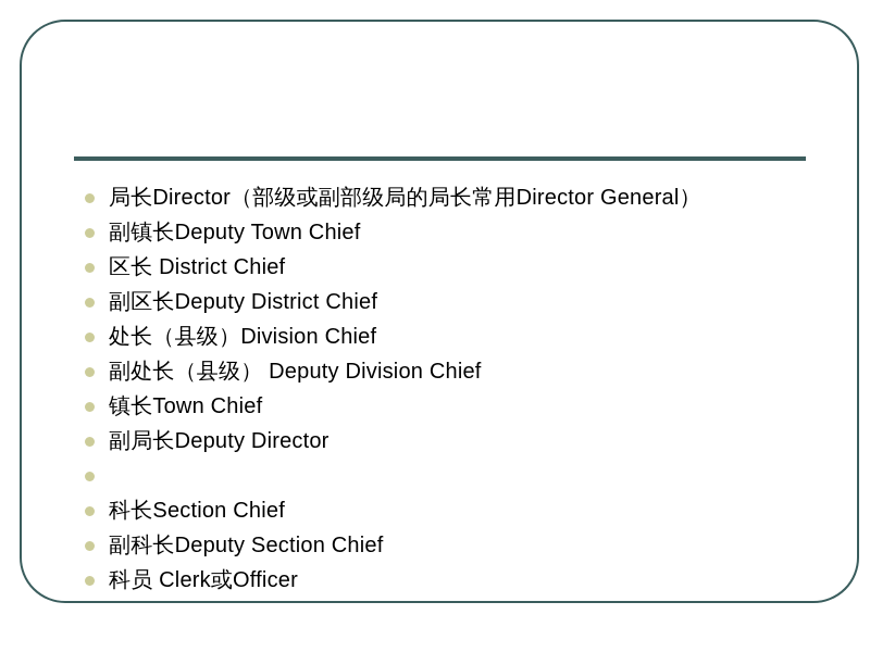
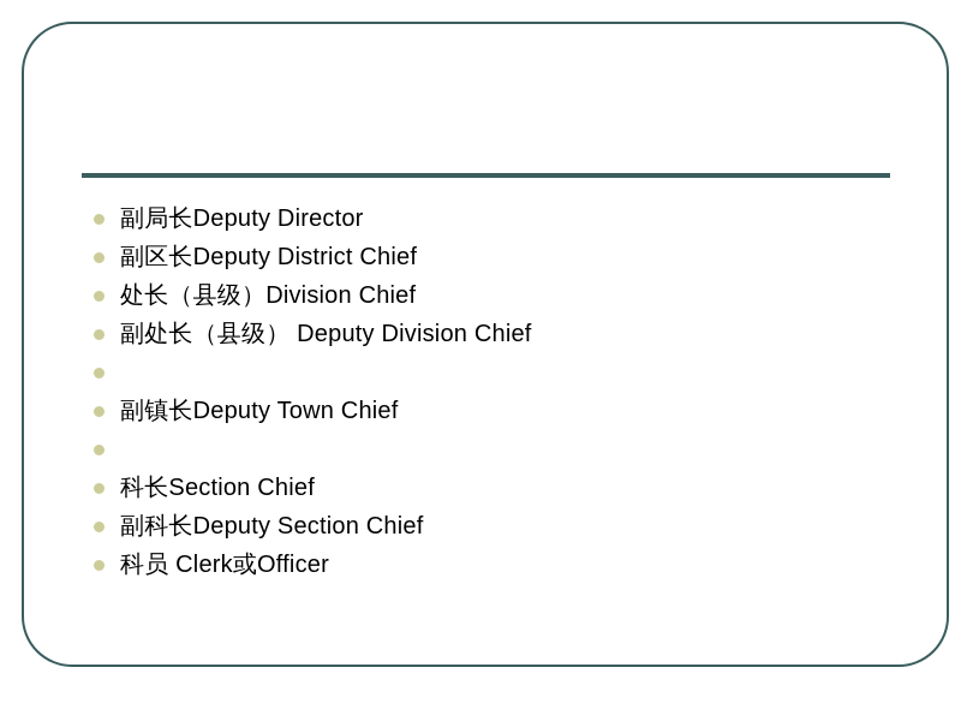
- 局长Director（部级或副部级局的局长常用Director General）
- 副镇长Deputy Town Chief
+ 副局长Deputy Director
- 区长 District Chief
  副区长Deputy District Chief
  处长（县级）Division Chief
  副处长（县级） Deputy Division Chief
- 镇长Town Chief
- 副局长Deputy Director
+ 副镇长Deputy Town Chief
  科长Section Chief
  副科长Deputy Section Chief
  科员 Clerk或Officer
